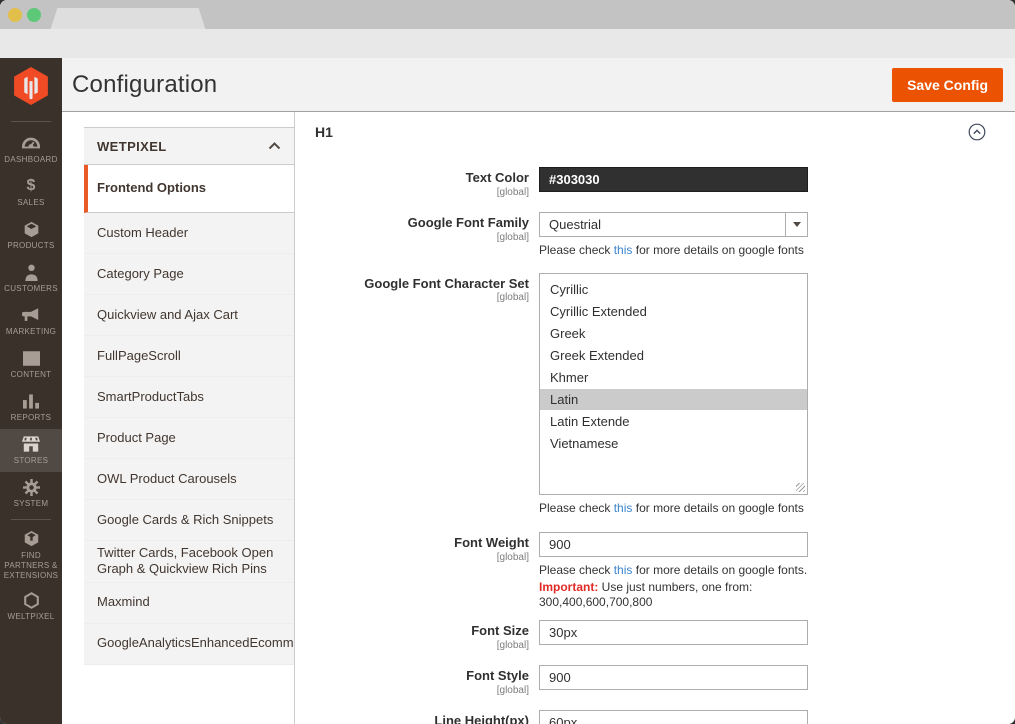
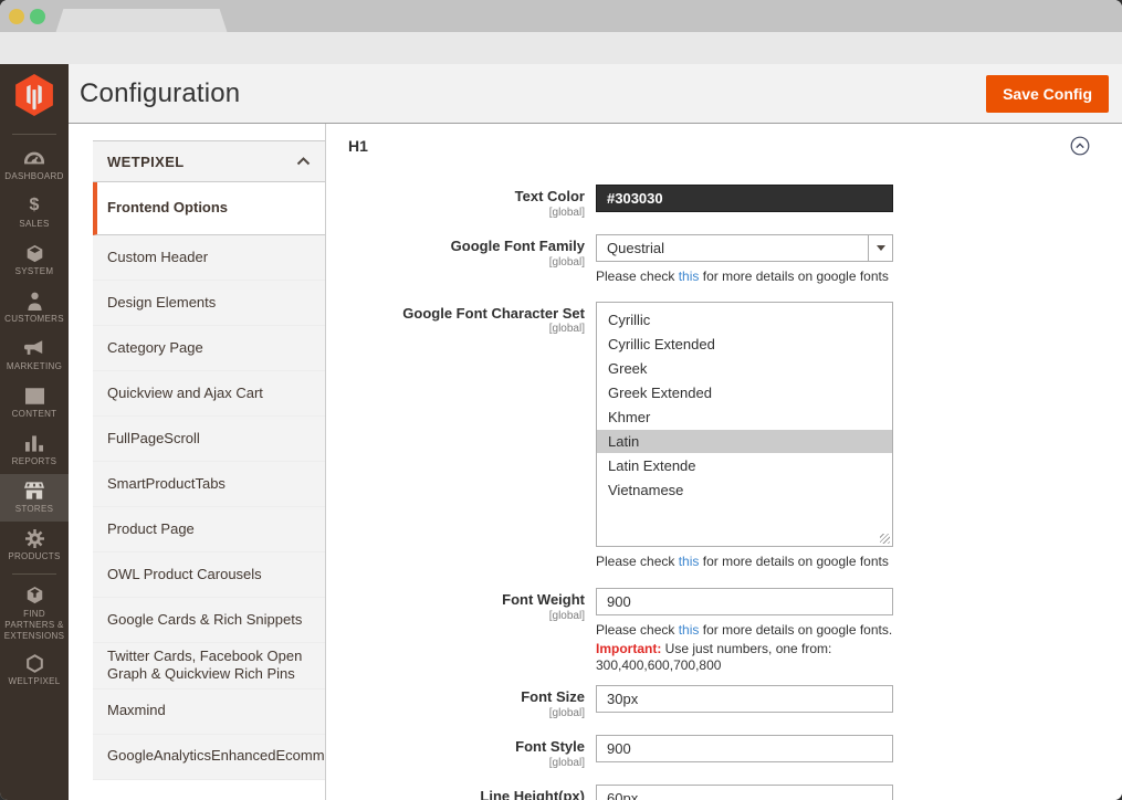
  DASHBOARD
  $
  SALES
- PRODUCTS
+ SYSTEM
  CUSTOMERS
  MARKETING
  CONTENT
  REPORTS
  STORES
- SYSTEM
+ PRODUCTS
  FIND PARTNERS & EXTENSIONS
  WELTPIXEL
  Configuration
  Save Config
  WETPIXEL
  Frontend Options
  Custom Header
+ Design Elements
  Category Page
  Quickview and Ajax Cart
  FullPageScroll
  SmartProductTabs
  Product Page
  OWL Product Carousels
  Google Cards & Rich Snippets
  Twitter Cards, Facebook Open Graph & Quickview Rich Pins
  Maxmind
  GoogleAnalyticsEnhancedEcomm
  H1
  Text Color
  [global]
  #303030
  Google Font Family
  [global]
  Questrial
  Please check this for more details on google fonts
  Google Font Character Set
  [global]
  Cyrillic
  Cyrillic Extended
  Greek
  Greek Extended
  Khmer
  Latin
  Latin Extende
  Vietnamese
  Please check this for more details on google fonts
  Font Weight
  [global]
  900
  Please check this for more details on google fonts.
  Important: Use just numbers, one from: 300,400,600,700,800
  Font Size
  [global]
  30px
  Font Style
  [global]
  900
  Line Height(px)
  60px
